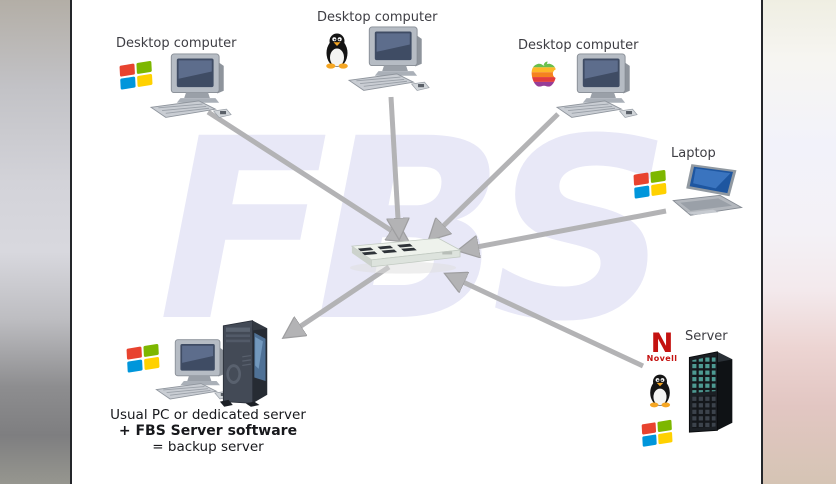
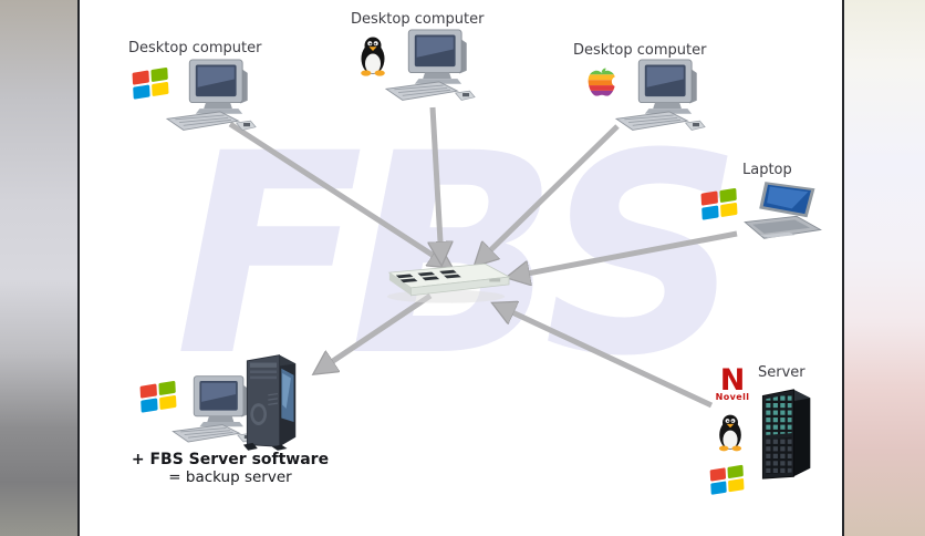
  Desktop computer
  Desktop computer
  Desktop computer
  Laptop
  Server
  N
  Novell
- Usual PC or dedicated server
  + FBS Server software
  = backup server
